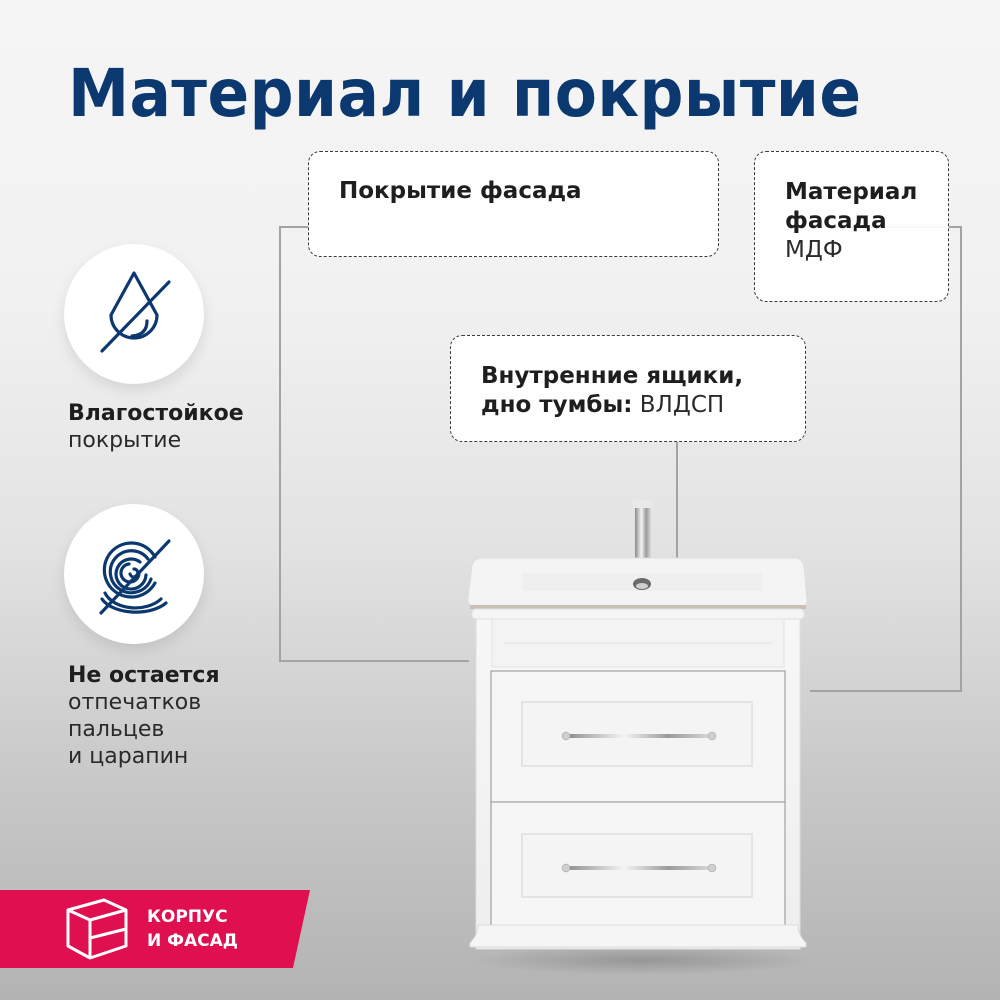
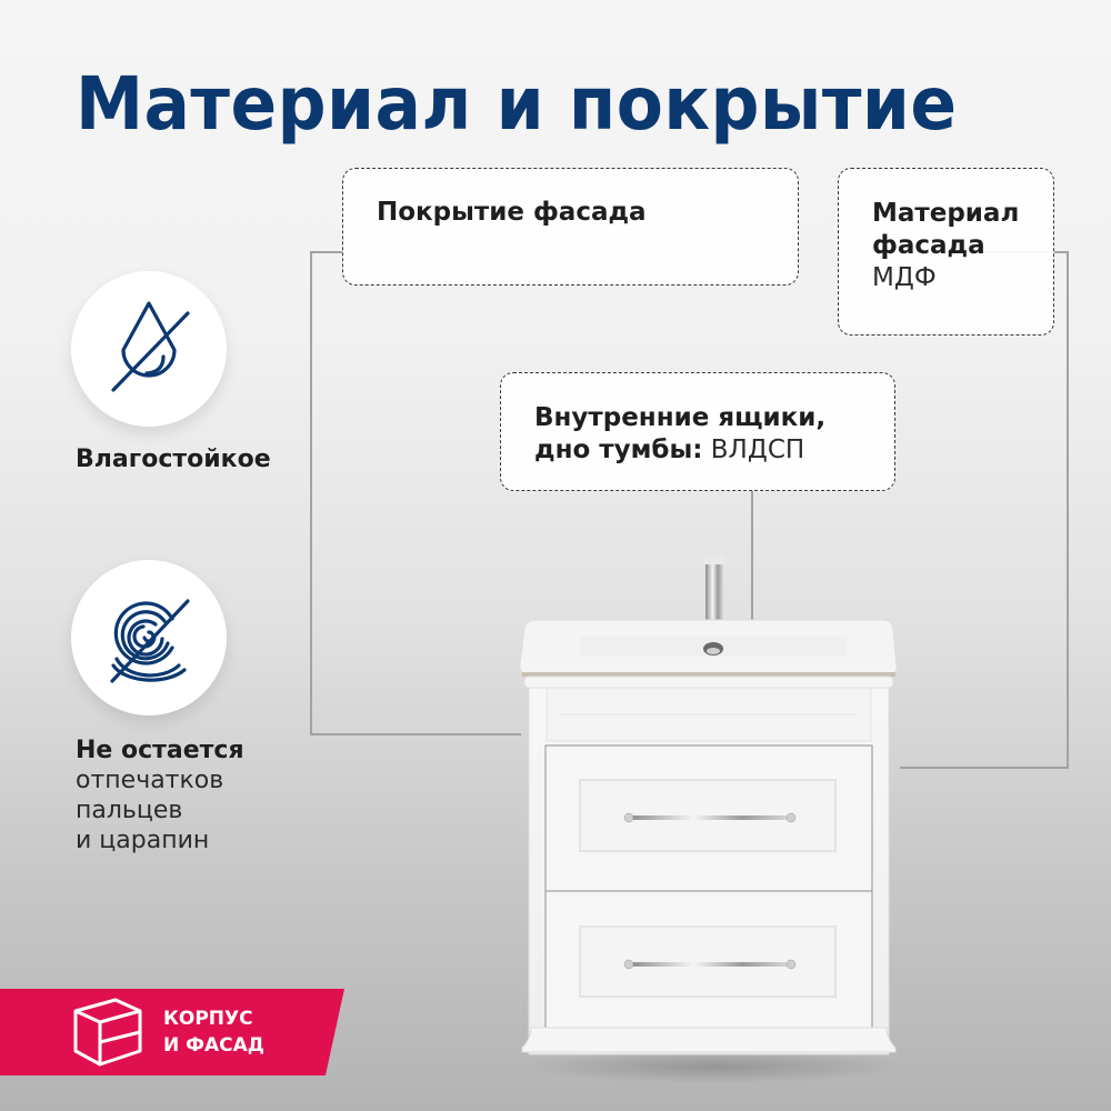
  Материал и покрытие
  Покрытие фасада
  Материал
  фасада
  МДФ
  Внутренние ящики,
  дно тумбы: ВЛДСП
  Влагостойкое
- покрытие
  Не остается
  отпечатков
  пальцев
  и царапин
  КОРПУС
  И ФАСАД
